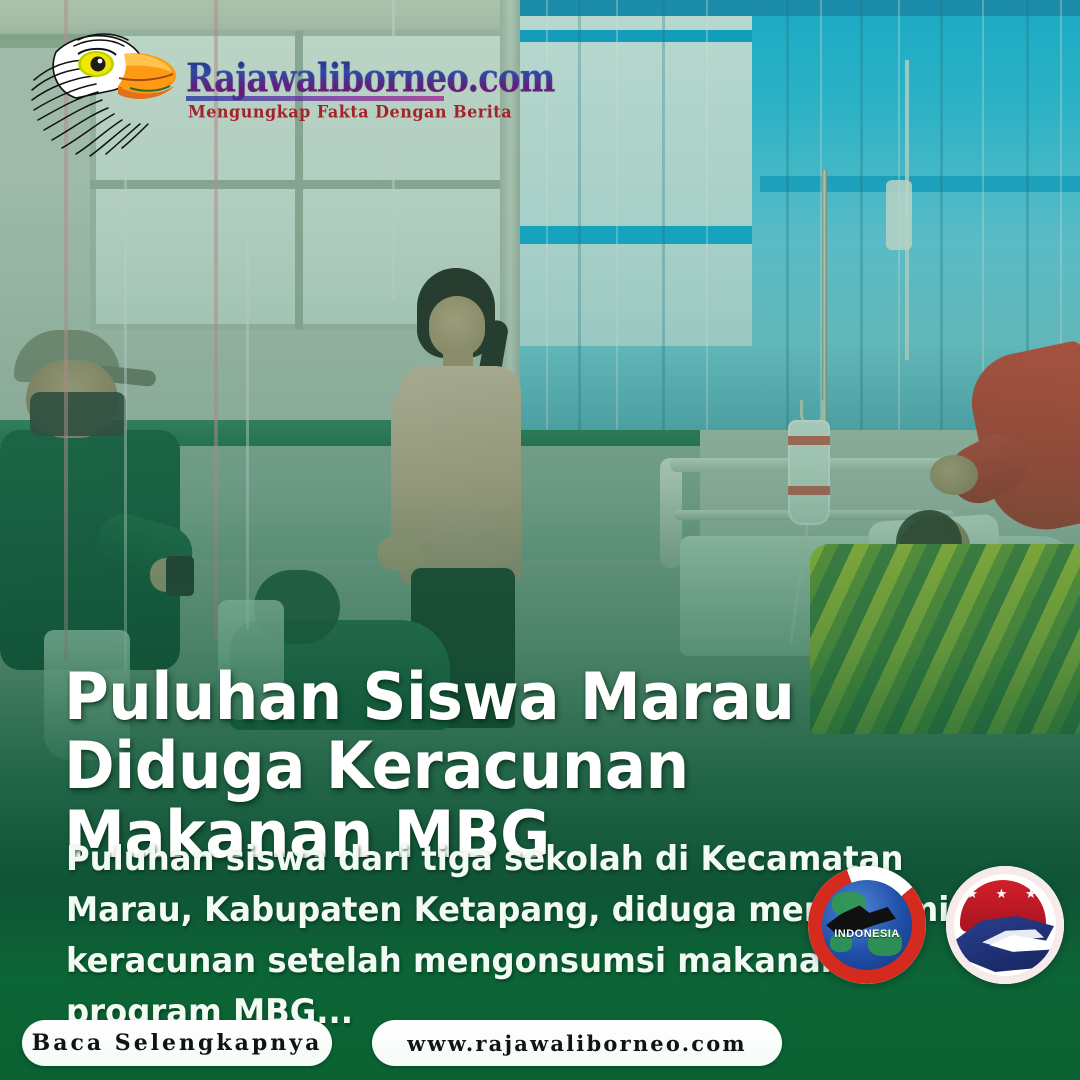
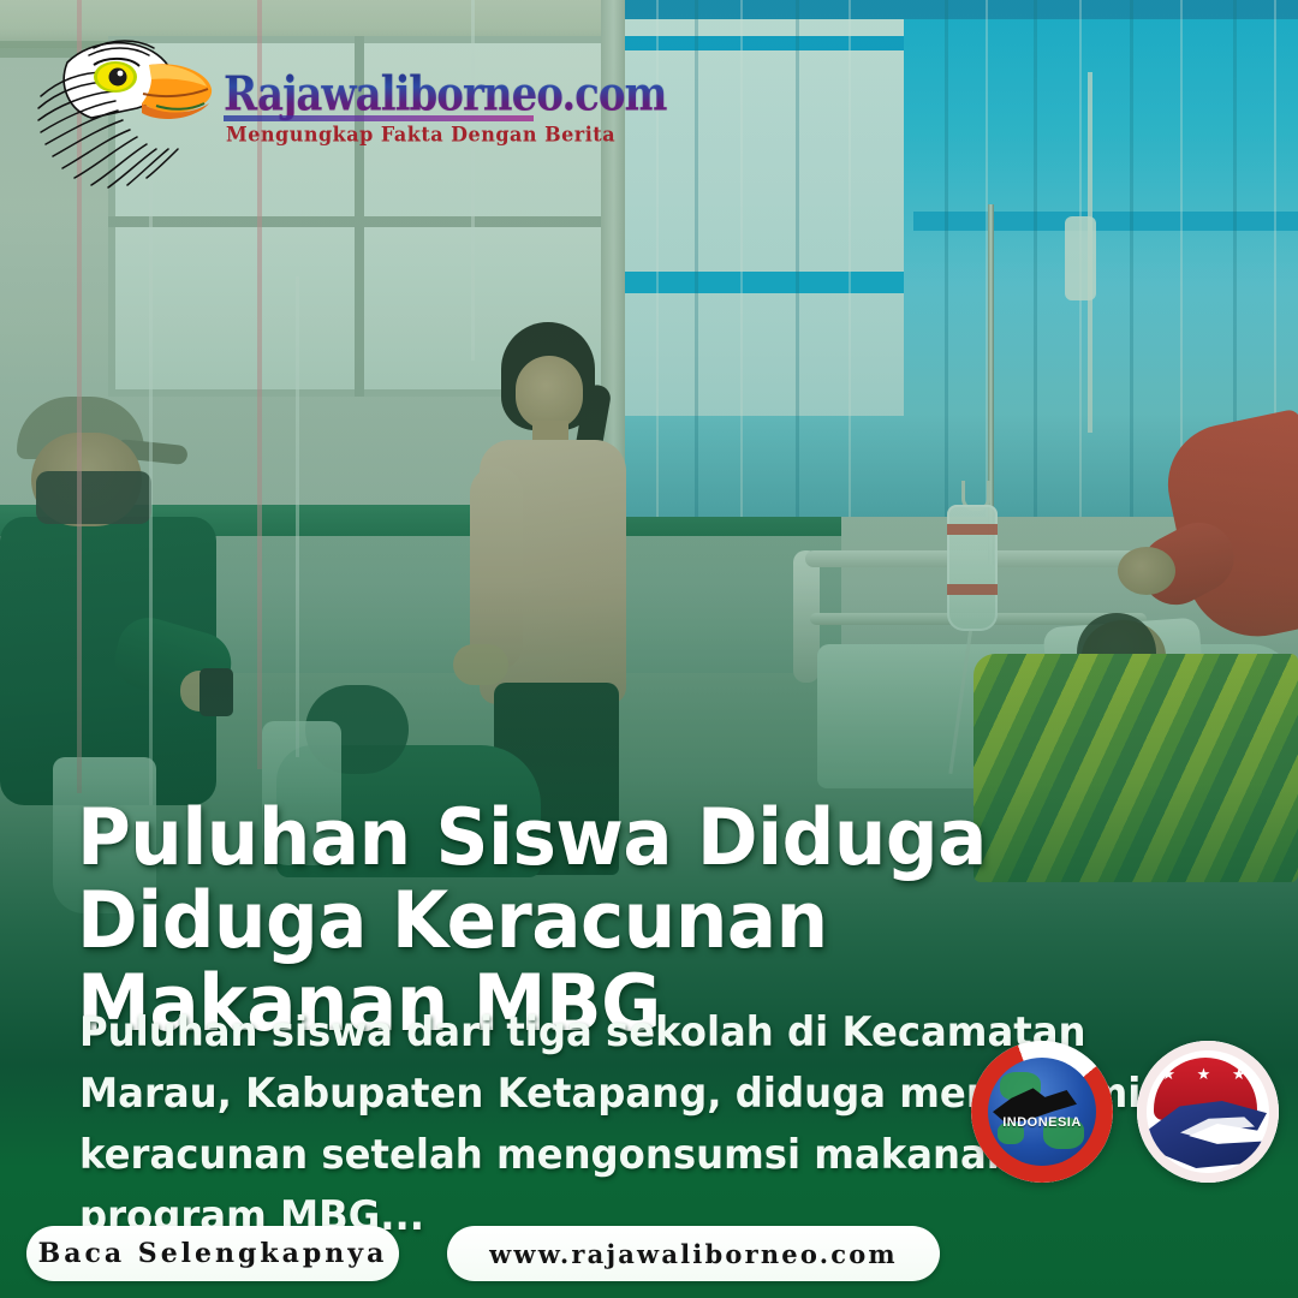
  Rajawaliborneo.com
  Mengungkap Fakta Dengan Berita
- Puluhan Siswa Marau Diduga Keracunan Makanan MBG
+ Puluhan Siswa Diduga Diduga Keracunan Makanan MBG
  Puluhan siswa dari tiga sekolah di Kecamatan Marau, Kabupaten Ketapang, diduga mei keracunan setelah mengonsumsi makana program MBG...
  INDONESIA
  ★ ★ ★
  Baca Selengkapnya
  www.rajawaliborneo.com
